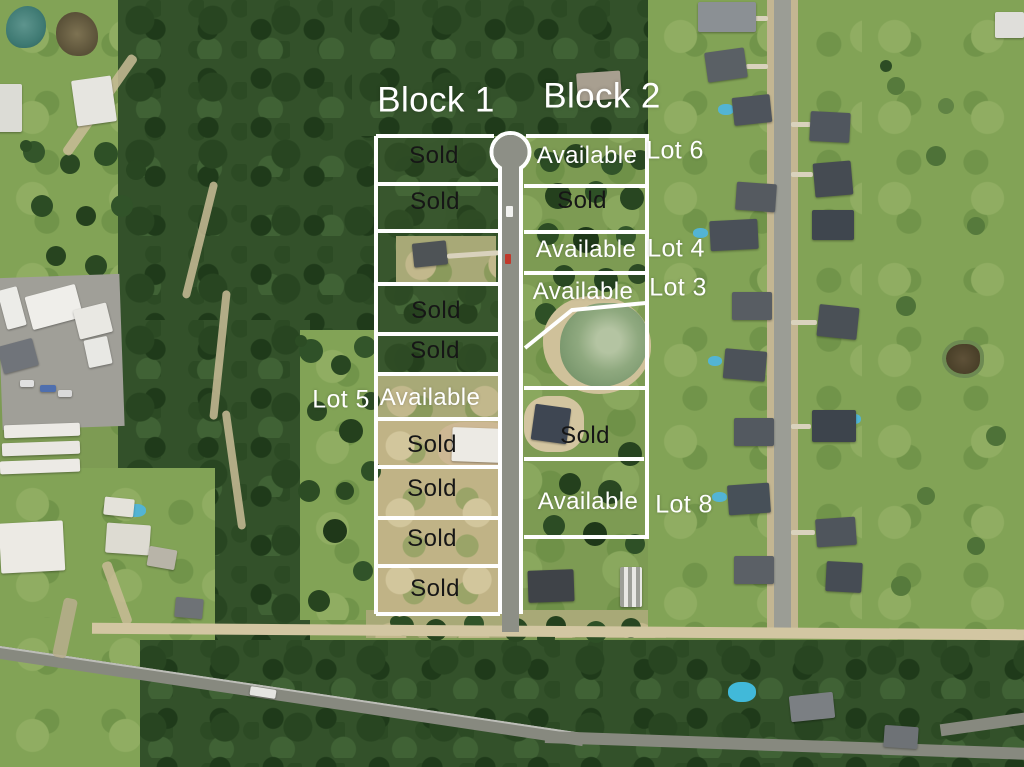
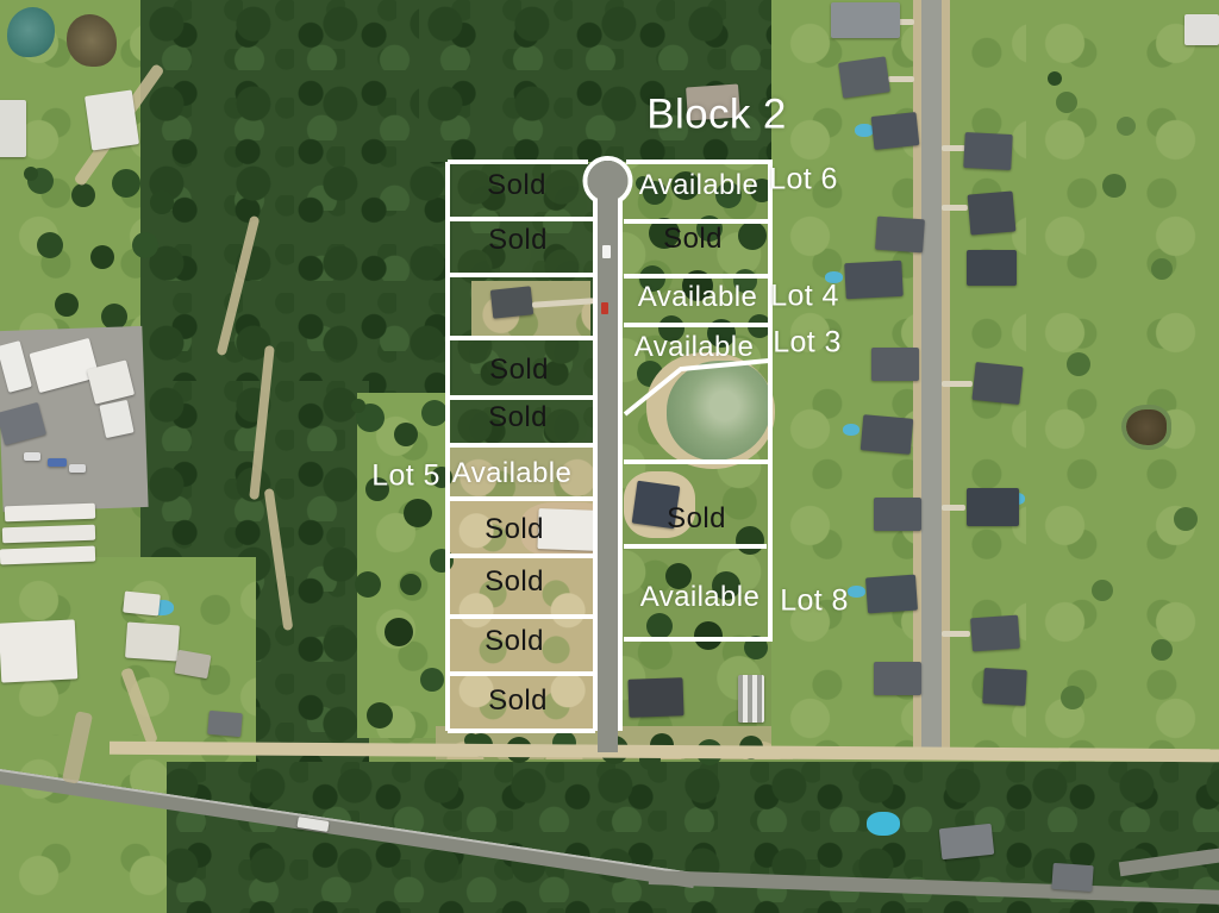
- Block 1
  Block 2
  Sold
  Sold
  Sold
  Sold
  Available
  Sold
  Sold
  Sold
  Sold
  Available
  Sold
  Available
  Available
  Sold
  Available
  Lot 6
  Lot 4
  Lot 3
  Lot 5
  Lot 8
